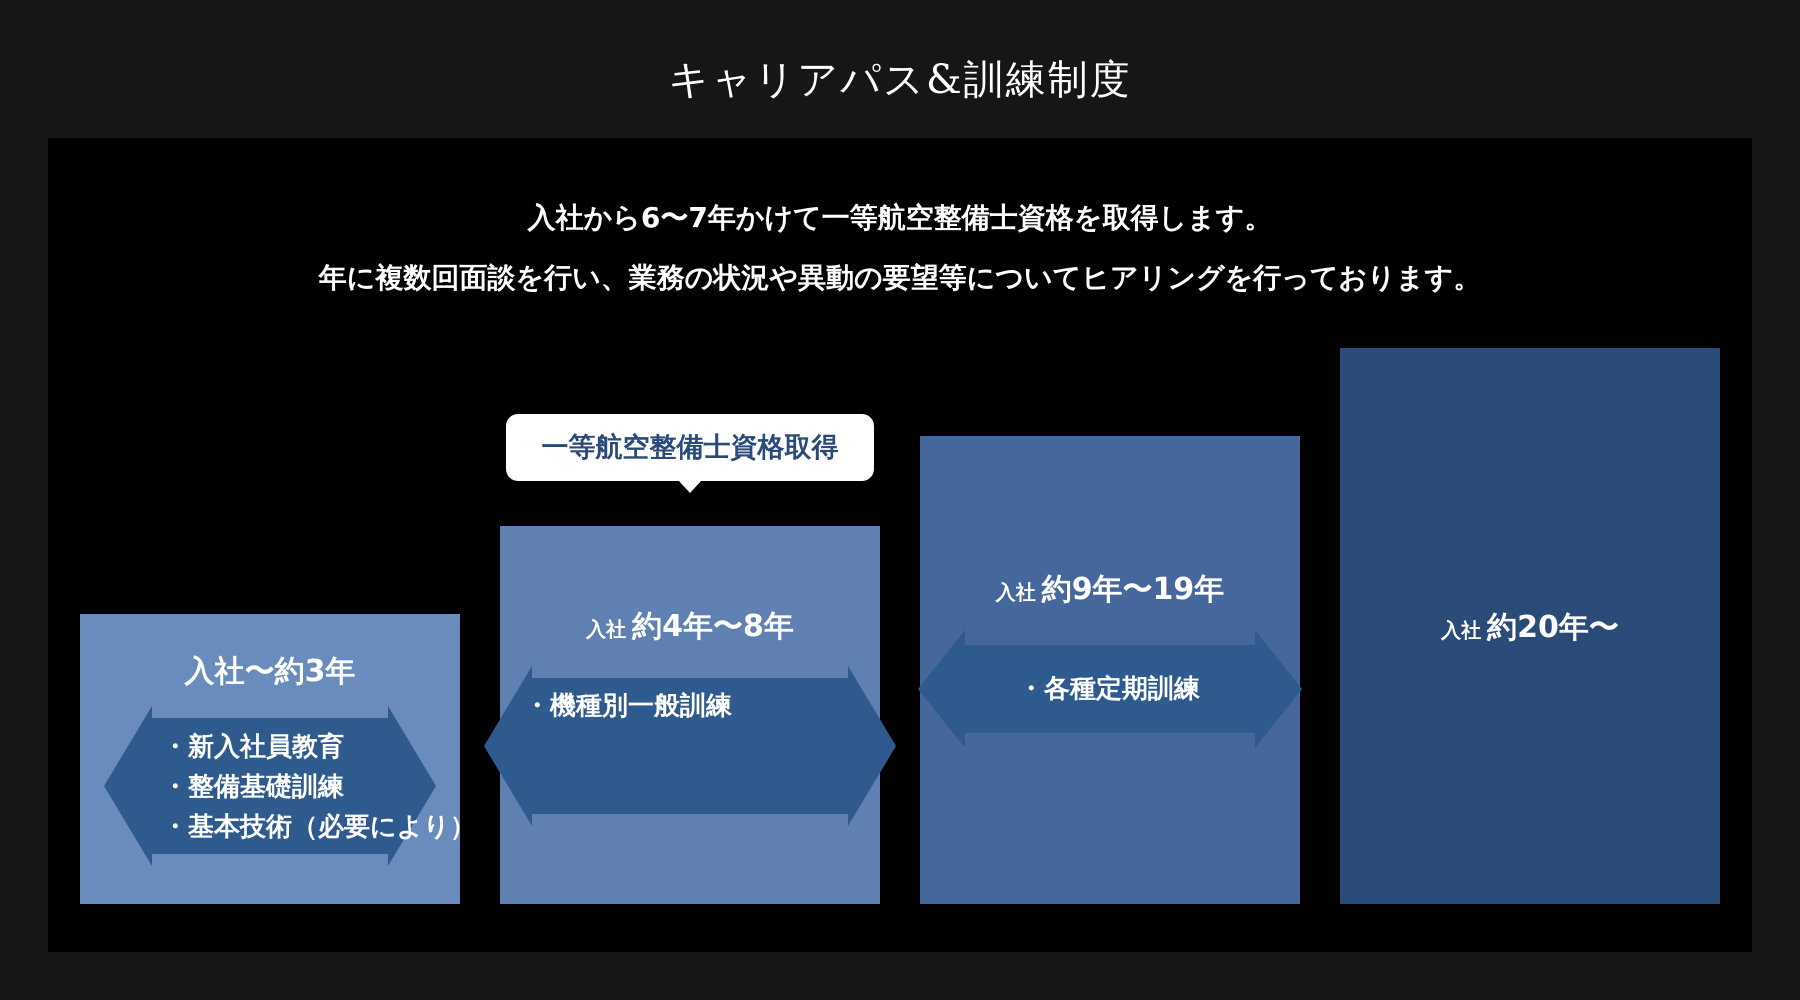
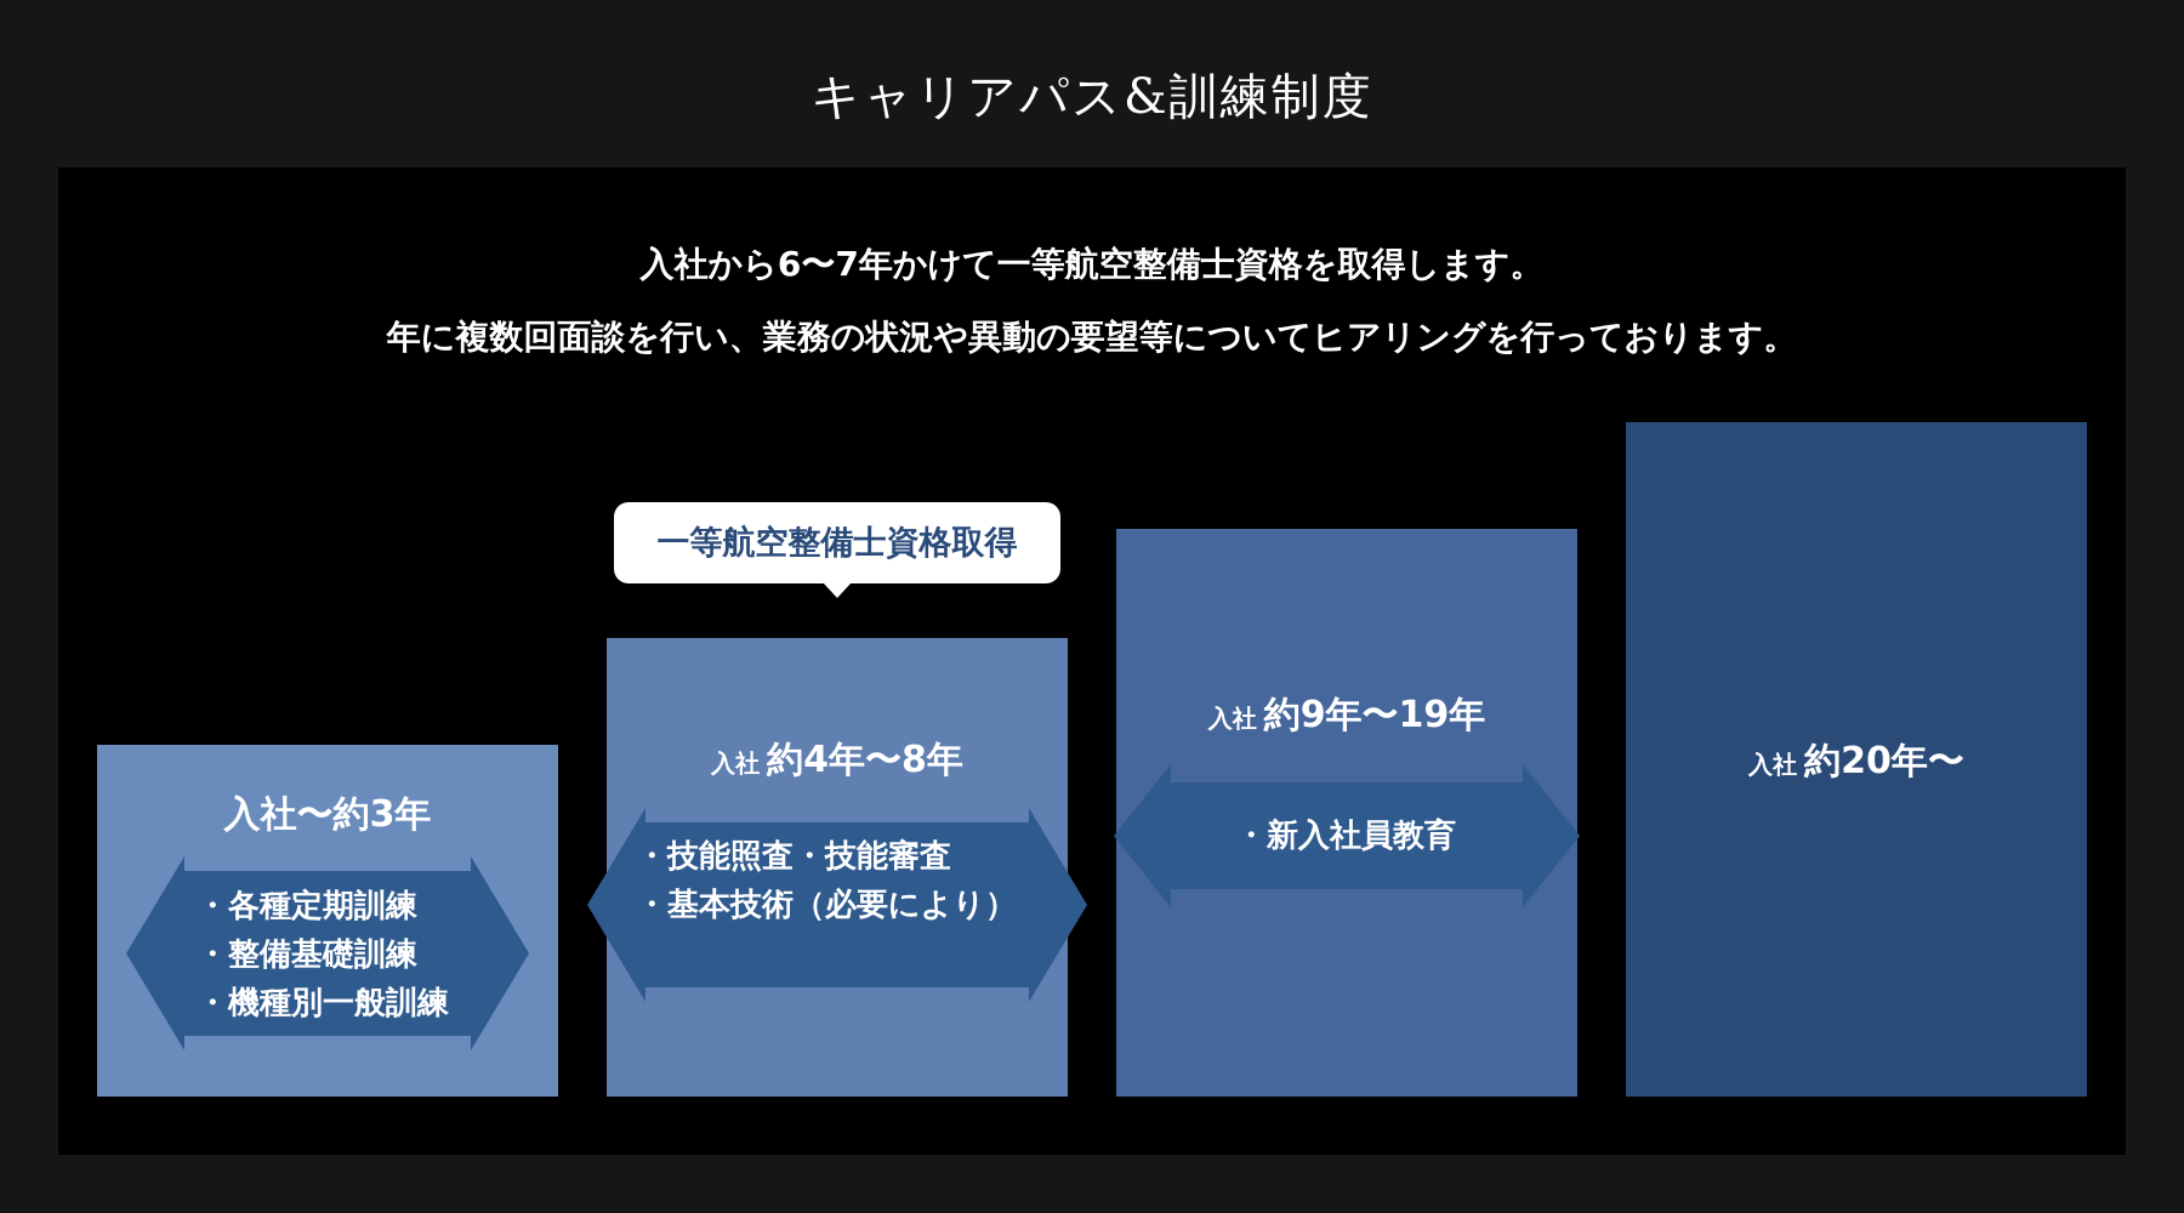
  キャリアパス&訓練制度
  入社から6〜7年かけて一等航空整備士資格を取得します。
  年に複数回面談を行い、業務の状況や異動の要望等についてヒアリングを行っております。
  入社〜約3年
- ・新入社員教育
+ ・各種定期訓練
  ・整備基礎訓練
- ・基本技術（必要により）
+ ・機種別一般訓練
  一等航空整備士資格取得
  入社 約4年〜8年
+ ・技能照査・技能審査
- ・機種別一般訓練
+ ・基本技術（必要により）
  入社 約9年〜19年
- ・各種定期訓練
+ ・新入社員教育
  入社 約20年〜
